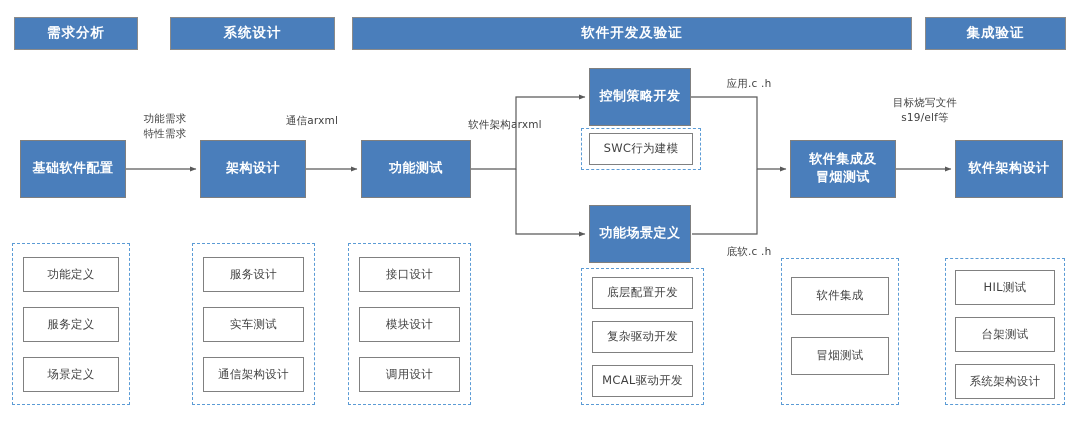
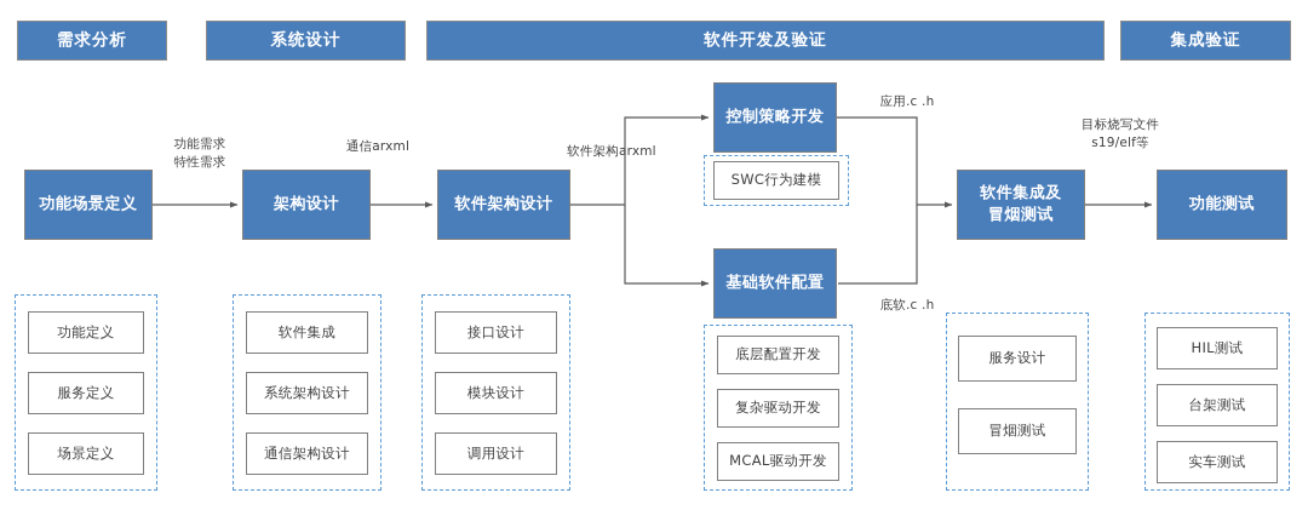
  需求分析
  系统设计
  软件开发及验证
  集成验证
- 基础软件配置
+ 功能场景定义
  架构设计
- 功能测试
+ 软件架构设计
  控制策略开发
- 功能场景定义
+ 基础软件配置
  软件集成及
  冒烟测试
- 软件架构设计
+ 功能测试
  SWC行为建模
  功能需求
  特性需求
  通信arxml
  软件架构arxml
  应用.c .h
  底软.c .h
  目标烧写文件
  s19/elf等
  功能定义
  服务定义
  场景定义
- 服务设计
+ 软件集成
- 实车测试
+ 系统架构设计
  通信架构设计
  接口设计
  模块设计
  调用设计
  底层配置开发
  复杂驱动开发
  MCAL驱动开发
- 软件集成
+ 服务设计
  冒烟测试
  HIL测试
  台架测试
- 系统架构设计
+ 实车测试
